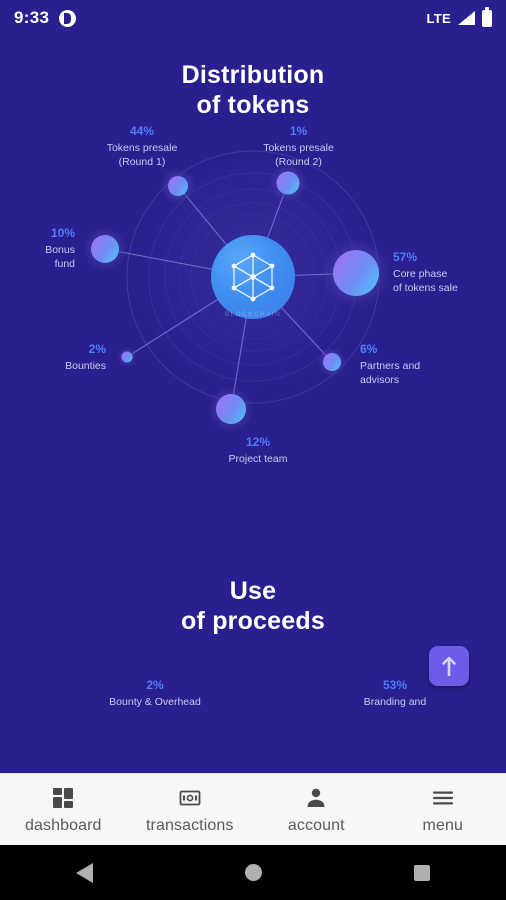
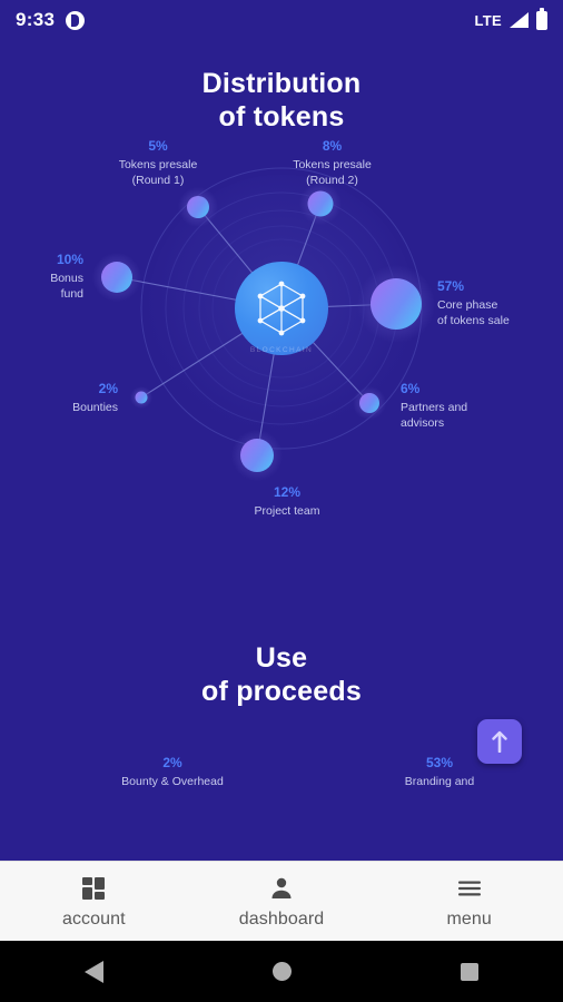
  9:33
  LTE
  Distribution
  of tokens
- 44%
+ 5%
  Tokens presale
  (Round 1)
- 1%
+ 8%
  Tokens presale
  (Round 2)
  57%
  Core phase
  of tokens sale
  6%
  Partners and
  advisors
  12%
  Project team
  2%
  Bounties
  10%
  Bonus
  fund
  Use
  of proceeds
  2%
  Bounty & Overhead
  53%
  Branding and
- dashboard
+ account
- transactions
- account
+ dashboard
  menu
